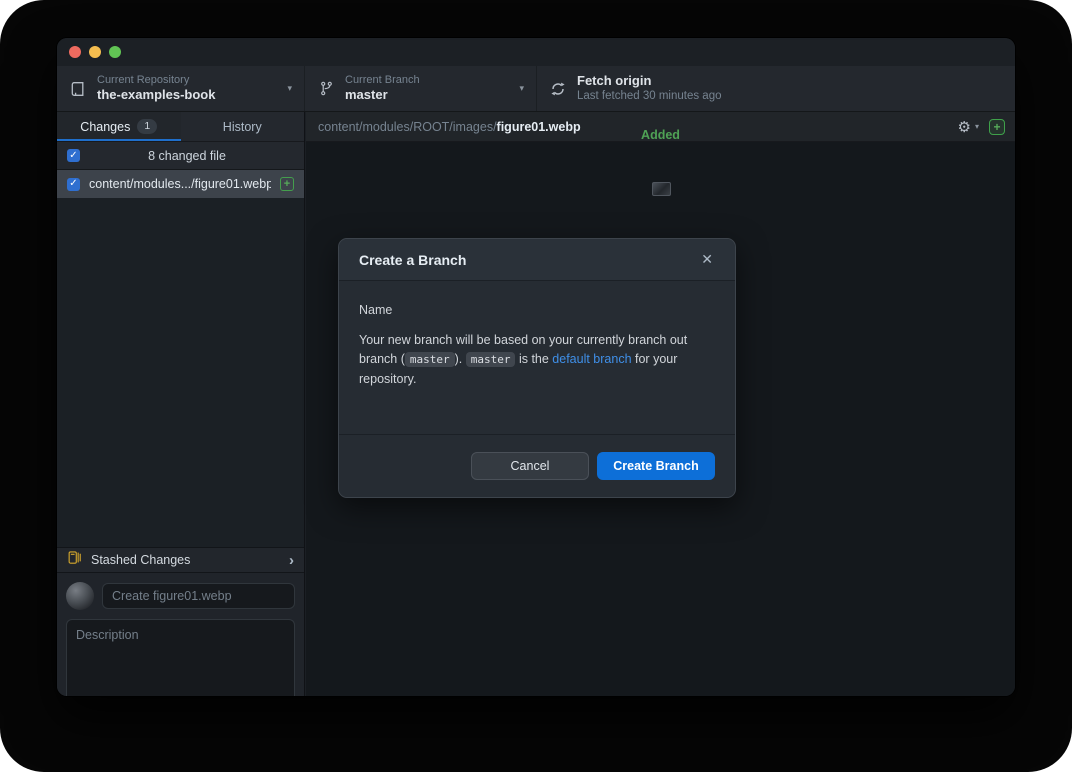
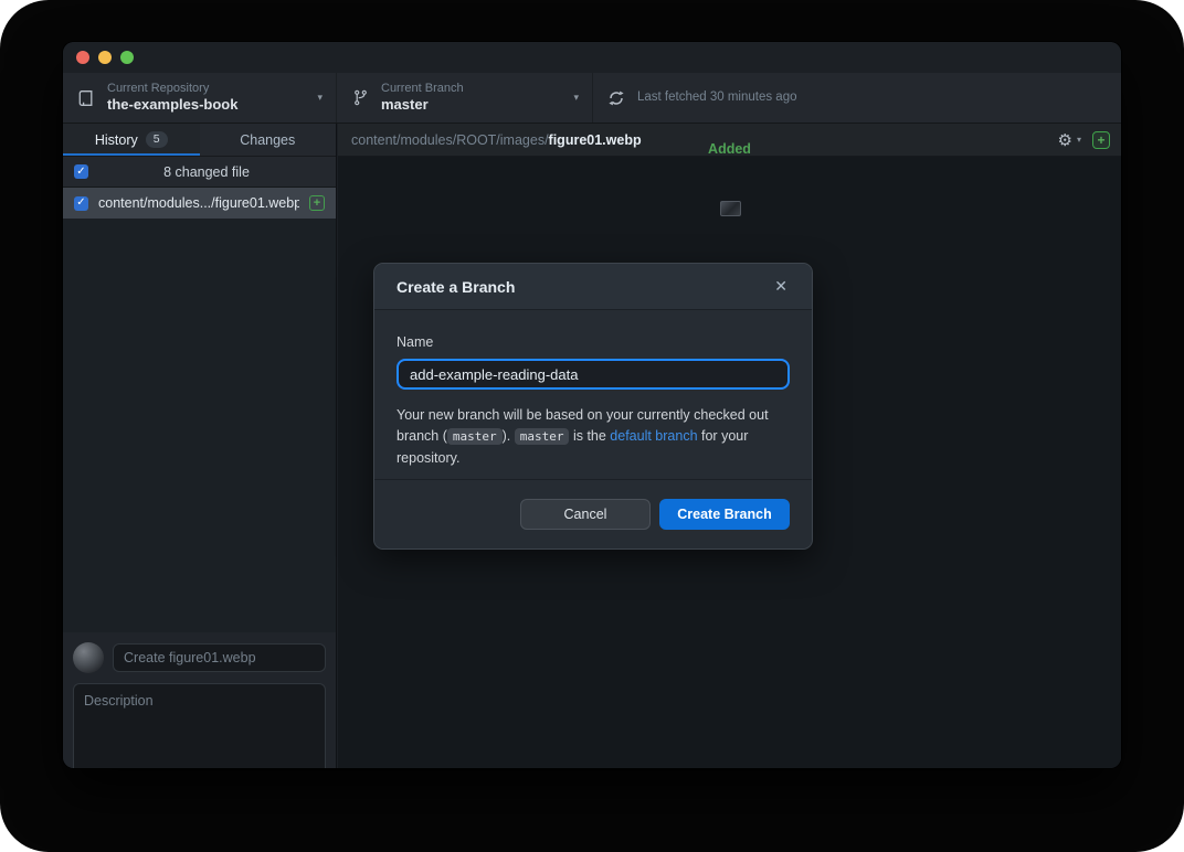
  Current Repository
  the-examples-book
  ▾
  Current Branch
  master
  ▾
- Fetch origin
  Last fetched 30 minutes ago
- Changes
+ History
- 1
+ 5
- History
+ Changes
  ✓
  8 changed file
  ✓
  content/modules.../figure01.webp
  +
- Stashed Changes
- ›
  Create figure01.webp
  Description
  content/modules/ROOT/images/
  figure01.webp
  ⚙
  ▾
  +
  Added
  Create a Branch
  ✕
  Name
+ add-example-reading-data
- Your new branch will be based on your currently branch out branch ( master ). master is the default branch for your repository.
+ Your new branch will be based on your currently checked out branch ( master ). master is the default branch for your repository.
  Cancel
  Create Branch
